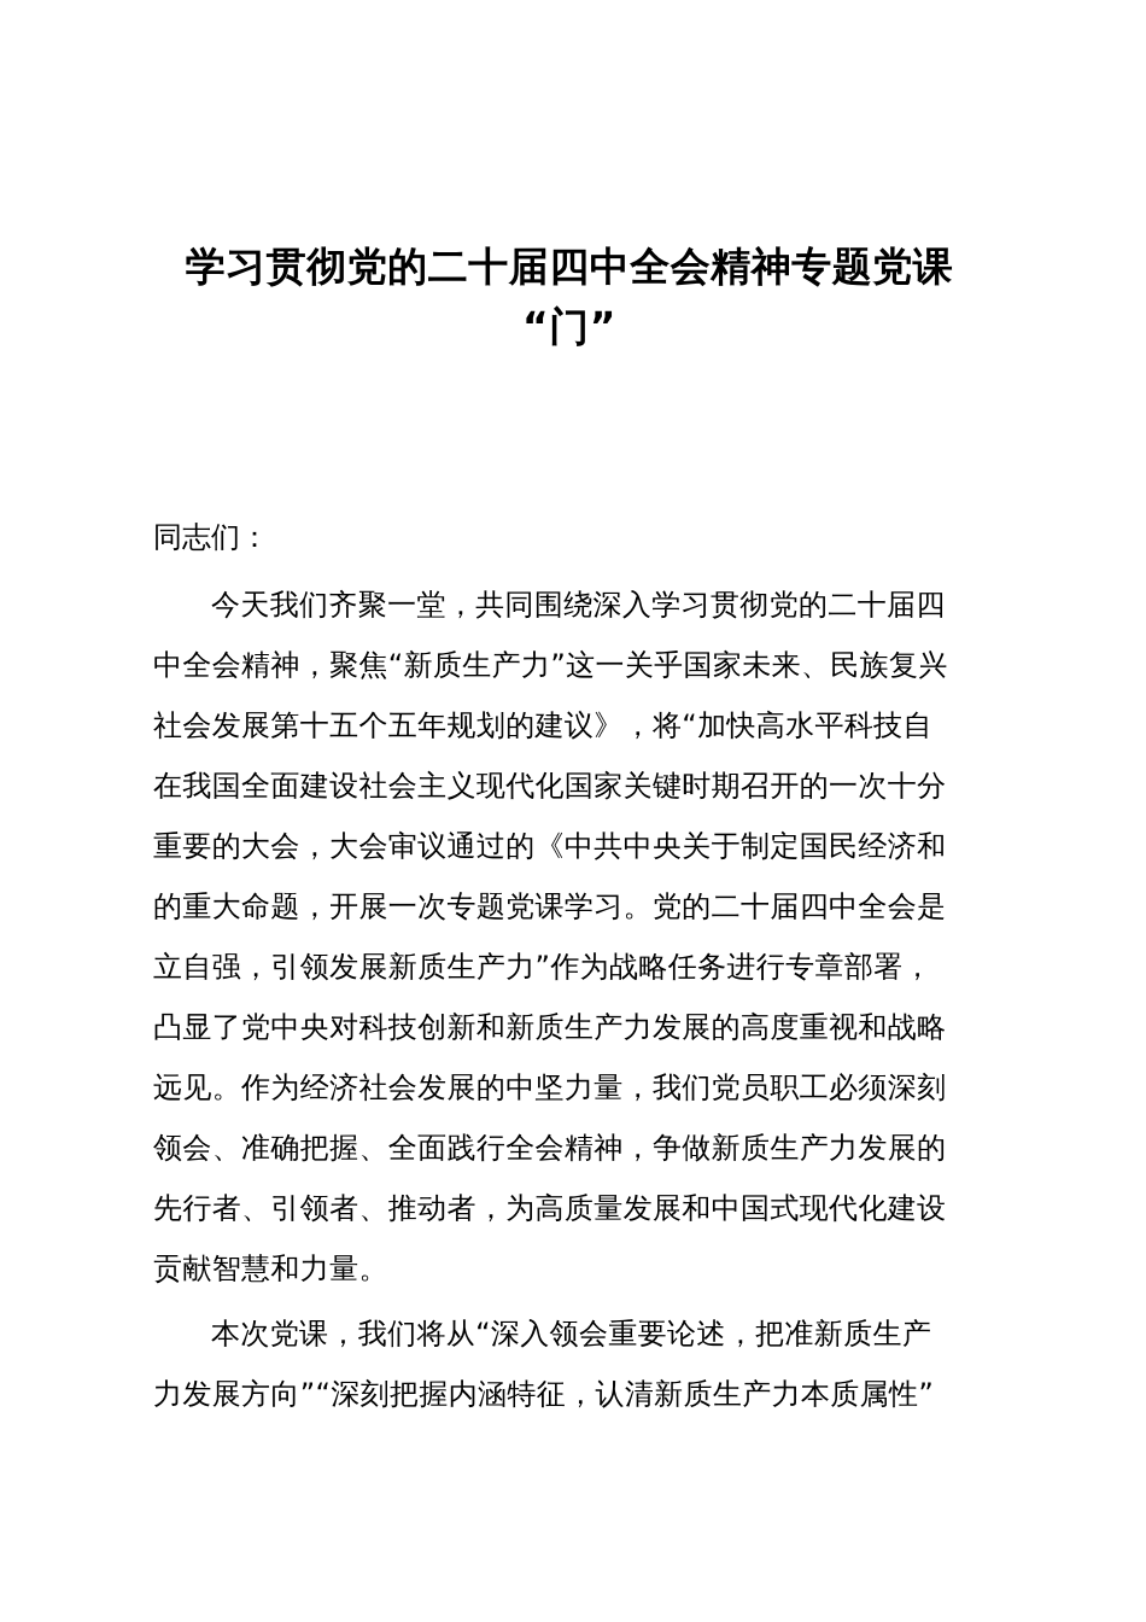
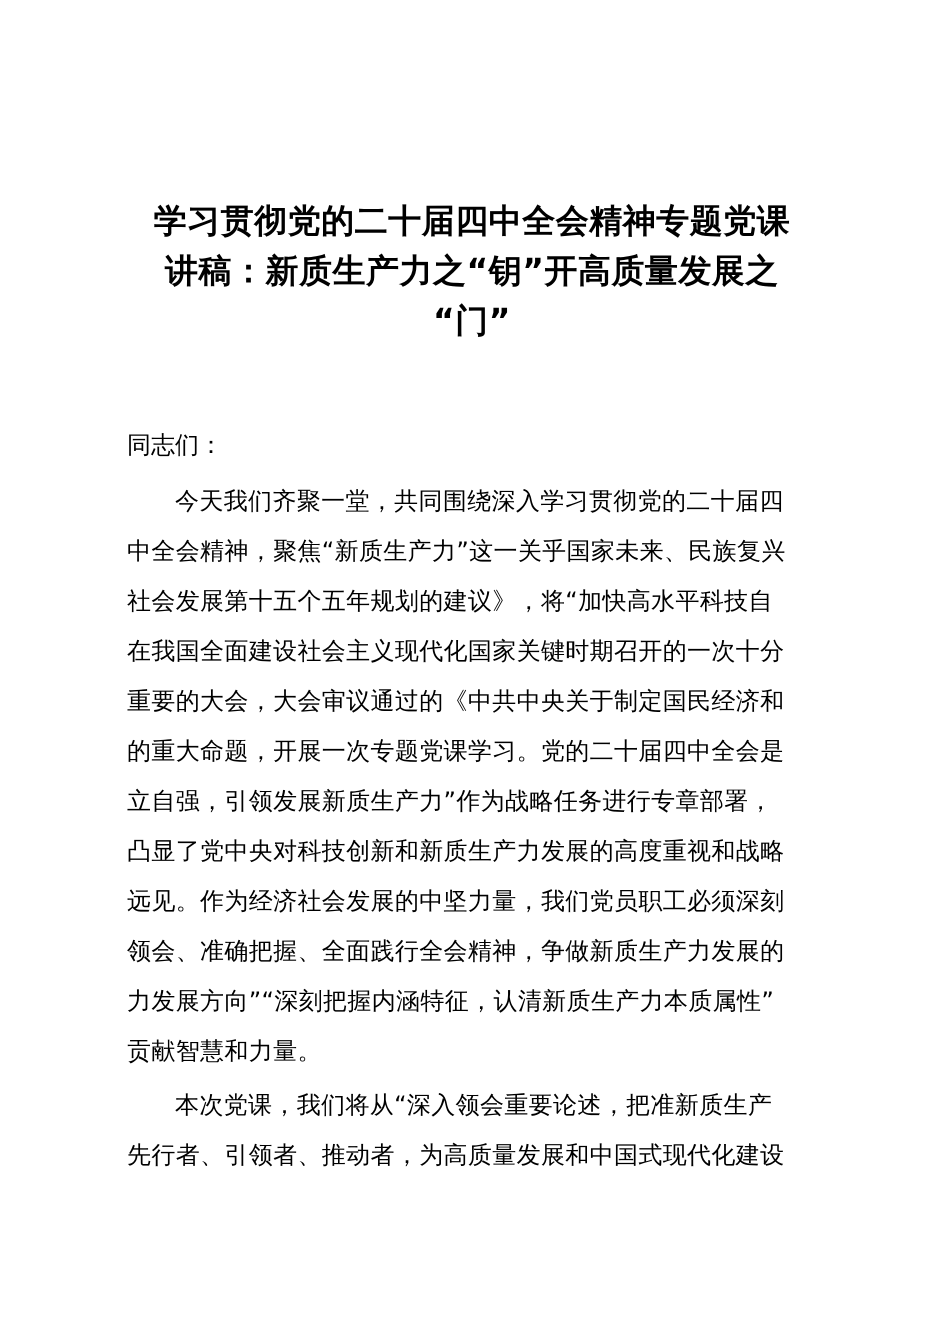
  学习贯彻党的二十届四中全会精神专题党课
+ 讲稿：新质生产力之“钥”开高质量发展之
  “门”
  同志们：
  今天我们齐聚一堂，共同围绕深入学习贯彻党的二十届四
  中全会精神，聚焦“新质生产力”这一关乎国家未来、民族复兴
  社会发展第十五个五年规划的建议》，将“加快高水平科技自
  在我国全面建设社会主义现代化国家关键时期召开的一次十分
  重要的大会，大会审议通过的《中共中央关于制定国民经济和
  的重大命题，开展一次专题党课学习。党的二十届四中全会是
  立自强，引领发展新质生产力”作为战略任务进行专章部署，
  凸显了党中央对科技创新和新质生产力发展的高度重视和战略
  远见。作为经济社会发展的中坚力量，我们党员职工必须深刻
  领会、准确把握、全面践行全会精神，争做新质生产力发展的
- 先行者、引领者、推动者，为高质量发展和中国式现代化建设
+ 力发展方向”“深刻把握内涵特征，认清新质生产力本质属性”
  贡献智慧和力量。
  本次党课，我们将从“深入领会重要论述，把准新质生产
- 力发展方向”“深刻把握内涵特征，认清新质生产力本质属性”
+ 先行者、引领者、推动者，为高质量发展和中国式现代化建设
